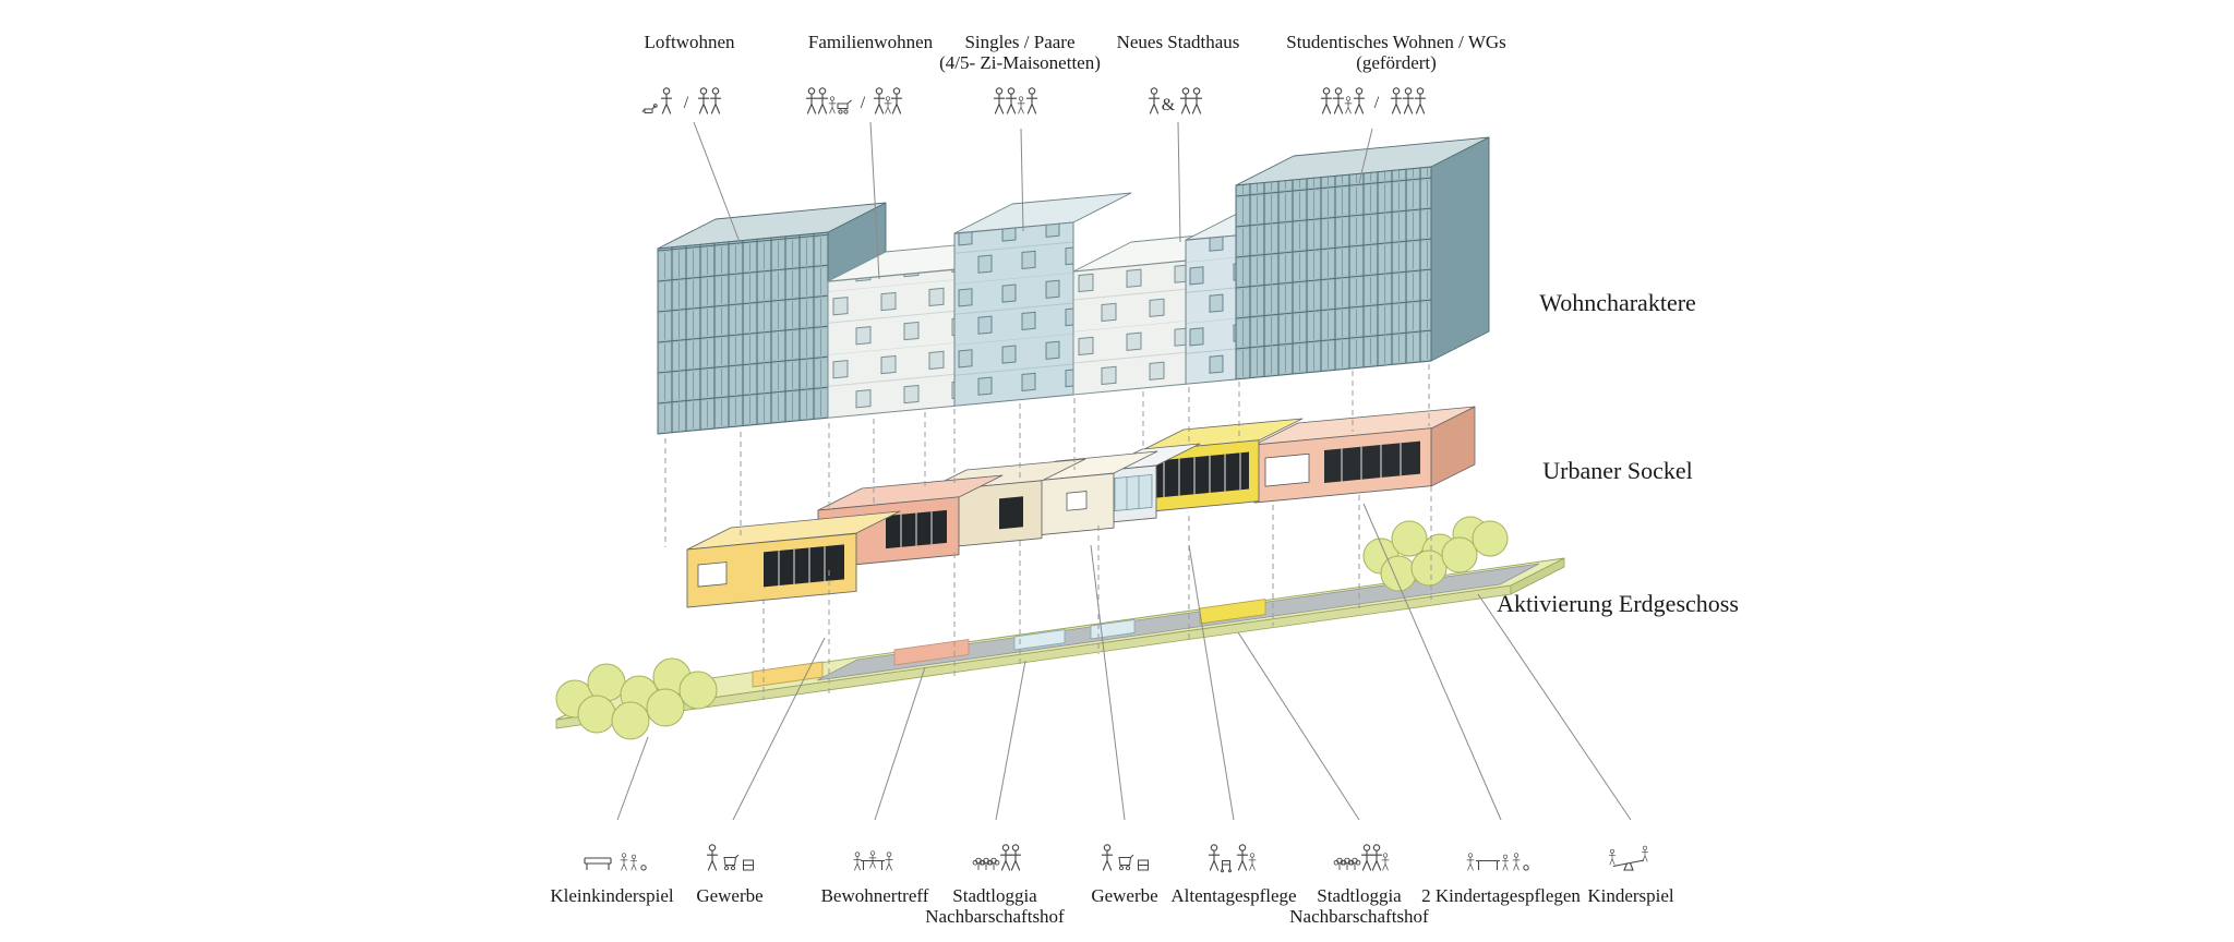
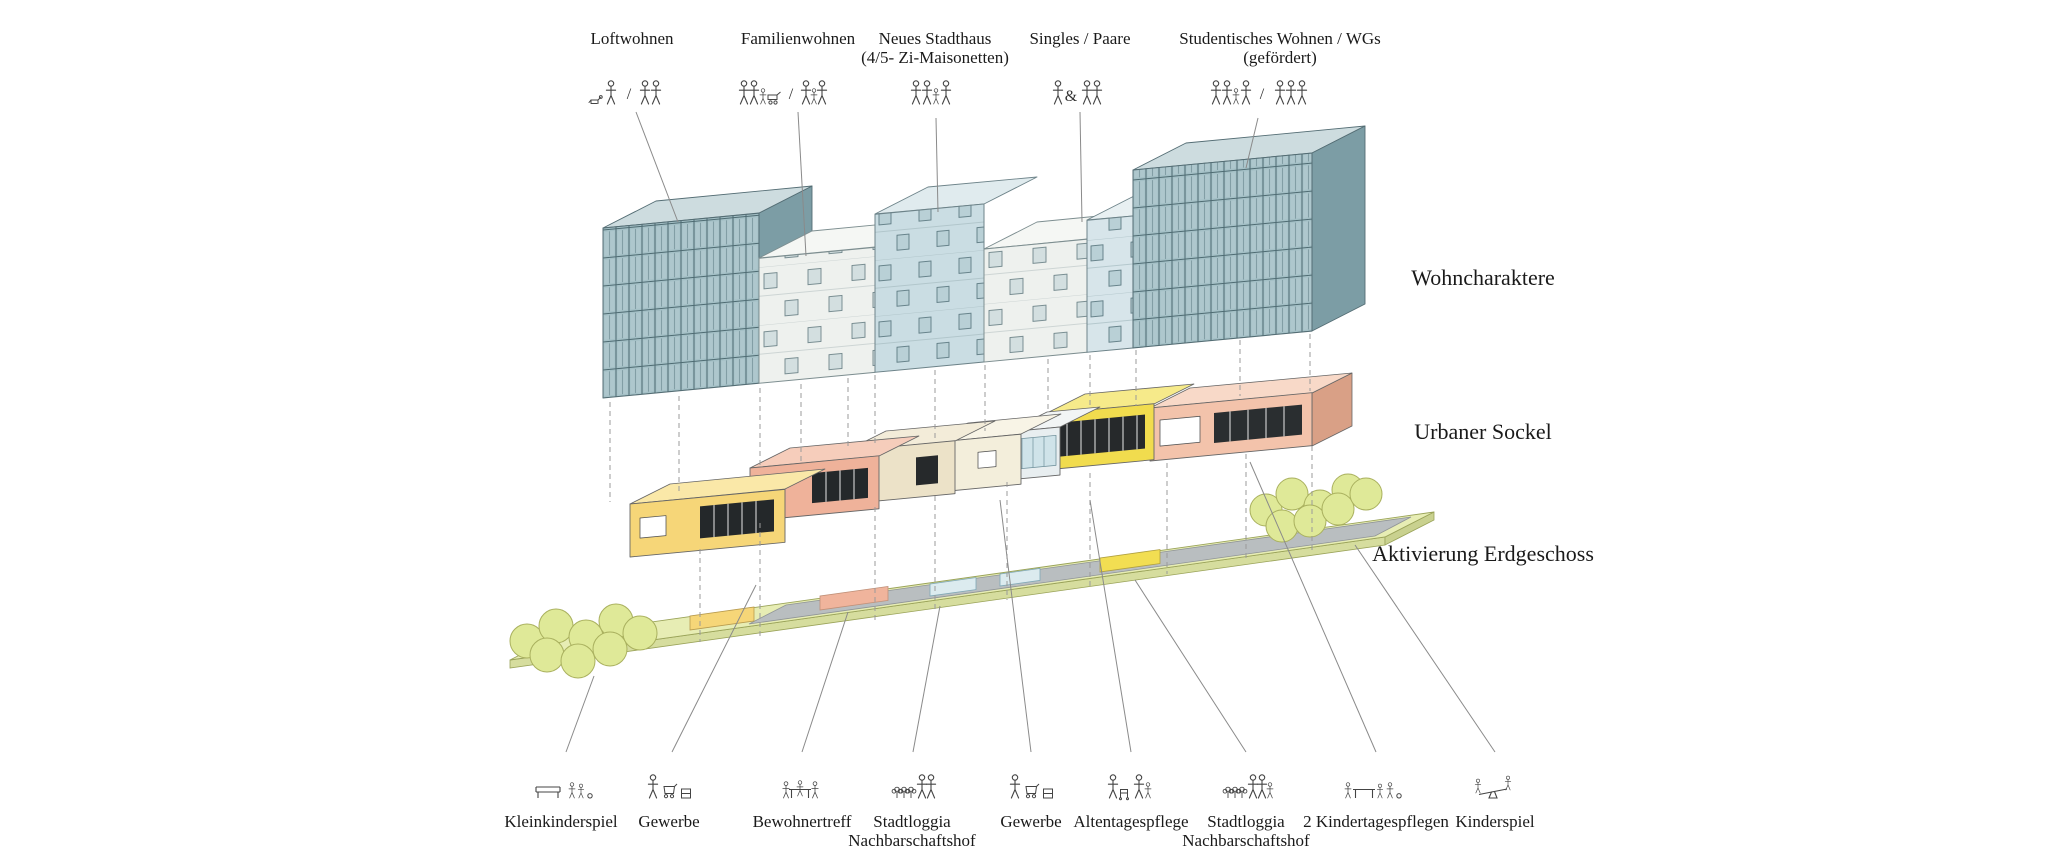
  Loftwohnen
  Familienwohnen
- Singles / Paare
+ Neues Stadthaus
  (4/5- Zi-Maisonetten)
- Neues Stadthaus
+ Singles / Paare
  Studentisches Wohnen / WGs
  (gefördert)
  /
  /
  &
  /
  Wohncharaktere
  Urbaner Sockel
  Aktivierung Erdgeschoss
  Kleinkinderspiel
  Gewerbe
  Bewohnertreff
  Stadtloggia
  Nachbarschaftshof
  Gewerbe
  Altentagespflege
  Stadtloggia
  Nachbarschaftshof
  2 Kindertagespflegen
  Kinderspiel
